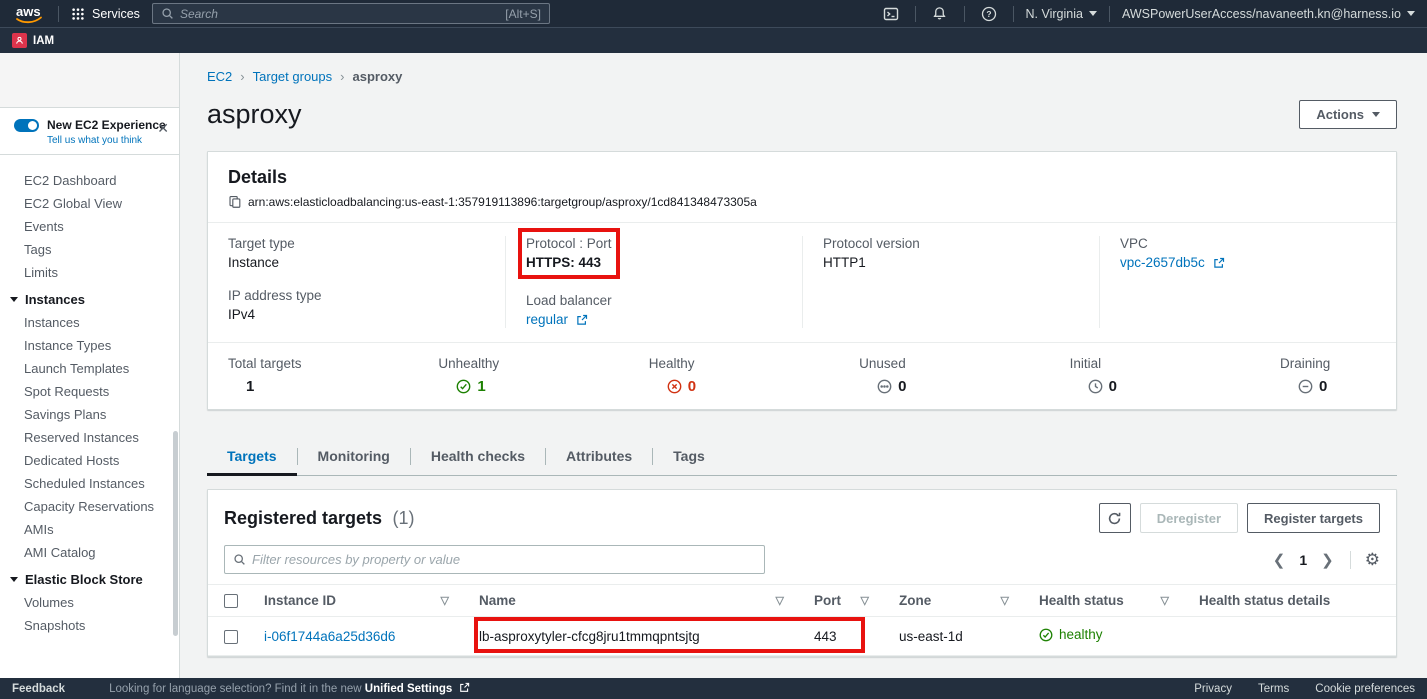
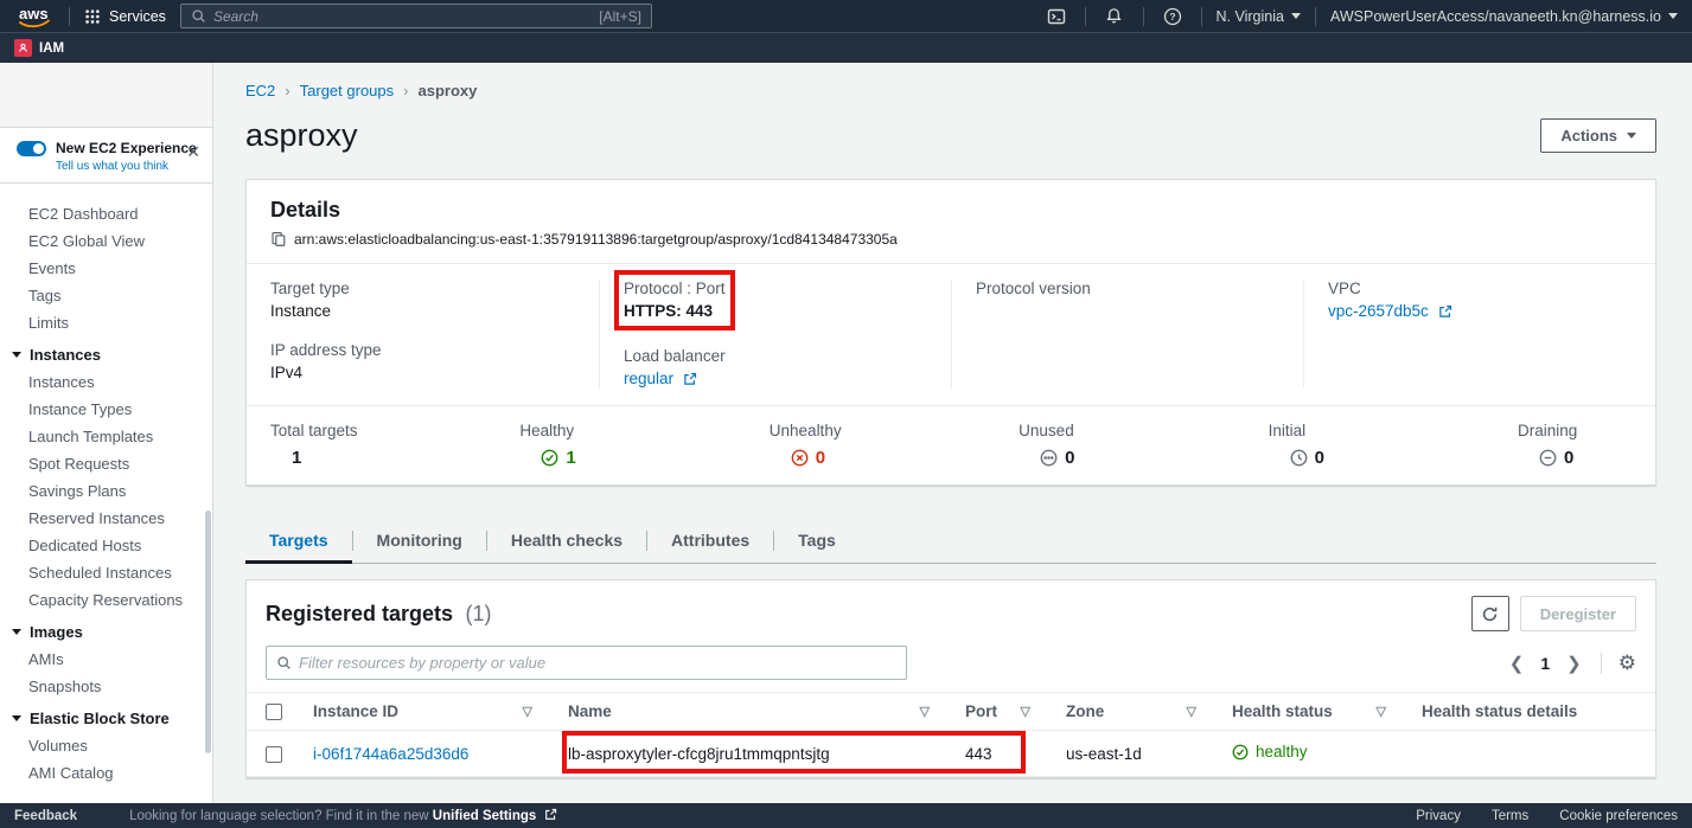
  aws
  Services
  Search
  [Alt+S]
  ?
  N. Virginia
  AWSPowerUserAccess/navaneeth.kn@harness.io
  IAM
  New EC2 Experience
  Tell us what you think
  ✕
  EC2 Dashboard
  EC2 Global View
  Events
  Tags
  Limits
  Instances
  Instances
  Instance Types
  Launch Templates
  Spot Requests
  Savings Plans
  Reserved Instances
  Dedicated Hosts
  Scheduled Instances
  Capacity Reservations
+ Images
  AMIs
- AMI Catalog
+ Snapshots
  Elastic Block Store
  Volumes
- Snapshots
+ AMI Catalog
  EC2
  ›
  Target groups
  ›
  asproxy
  asproxy
  Actions
  Details
  arn:aws:elasticloadbalancing:us-east-1:357919113896:targetgroup/asproxy/1cd841348473305a
  Target type
  Instance
  IP address type
  IPv4
  Protocol : Port
  HTTPS: 443
  Load balancer
  regular
  Protocol version
- HTTP1
  VPC
  vpc-2657db5c
  Total targets
  1
- Unhealthy
+ Healthy
  1
- Healthy
+ Unhealthy
  0
  Unused
  0
  Initial
  0
  Draining
  0
  Targets
  Monitoring
  Health checks
  Attributes
  Tags
  Registered targets (1)
  Deregister
- Register targets
  Filter resources by property or value
  ❮
  1
  ❯
  ⚙
  	Instance ID ▽	Name ▽	Port ▽	Zone ▽	Health status ▽	Health status details
  	i-06f1744a6a25d36d6	lb-asproxytyler-cfcg8jru1tmmqpntsjtg	443	us-east-1d	healthy
  Feedback
  Looking for language selection? Find it in the new Unified Settings
  Privacy
  Terms
  Cookie preferences
